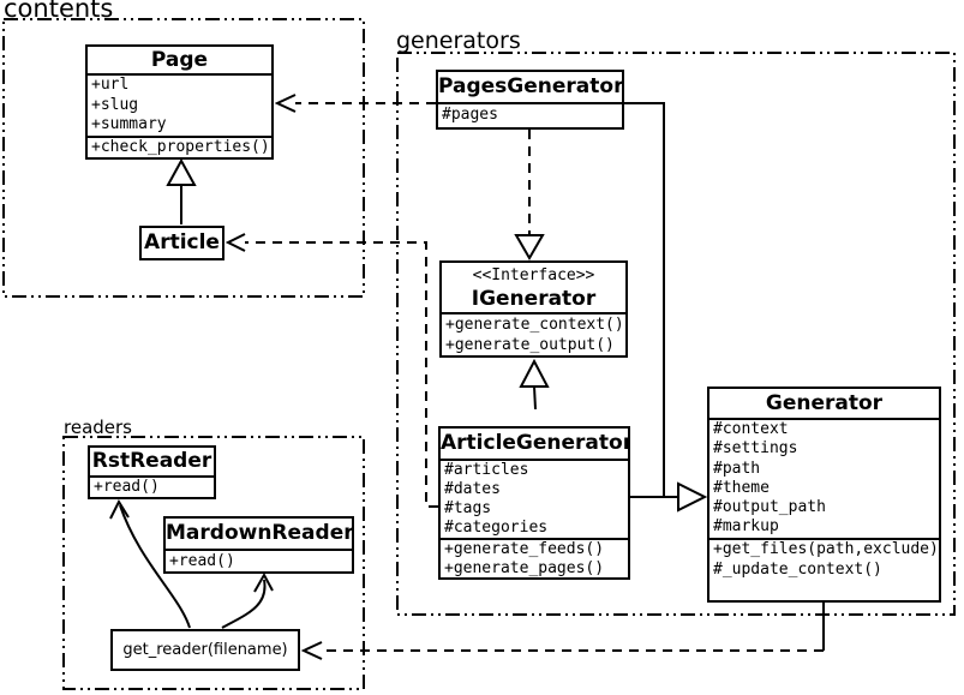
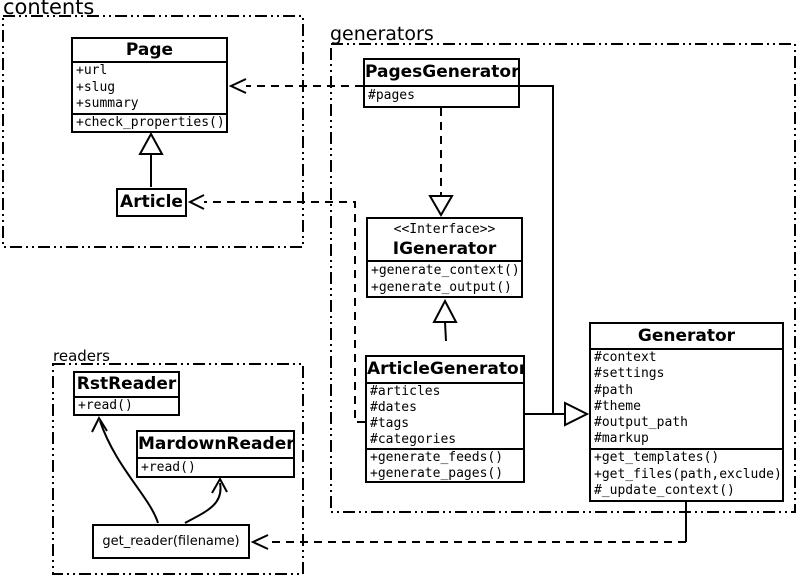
  contents
  generators
  readers
  Page
  +url
  +slug
  +summary
  +check_properties()
  Article
  PagesGenerator
  #pages
  <<Interface>>
  IGenerator
  +generate_context()
  +generate_output()
  ArticleGenerator
  #articles
  #dates
  #tags
  #categories
  +generate_feeds()
  +generate_pages()
  Generator
  #context
  #settings
  #path
  #theme
  #output_path
  #markup
+ +get_templates()
  +get_files(path,exclude)
  #_update_context()
  RstReader
  +read()
  MardownReader
  +read()
  get_reader(filename)
